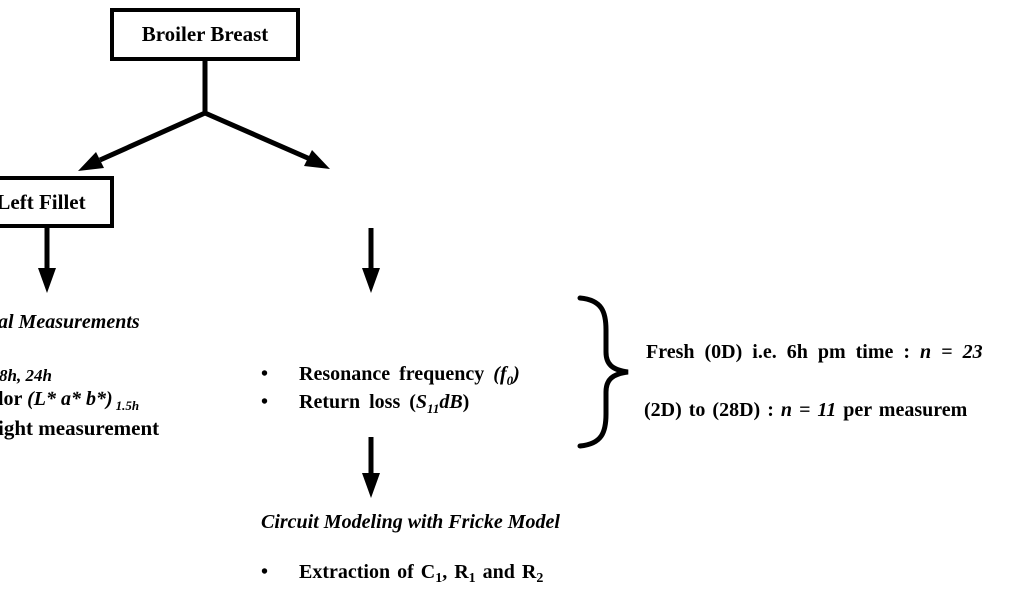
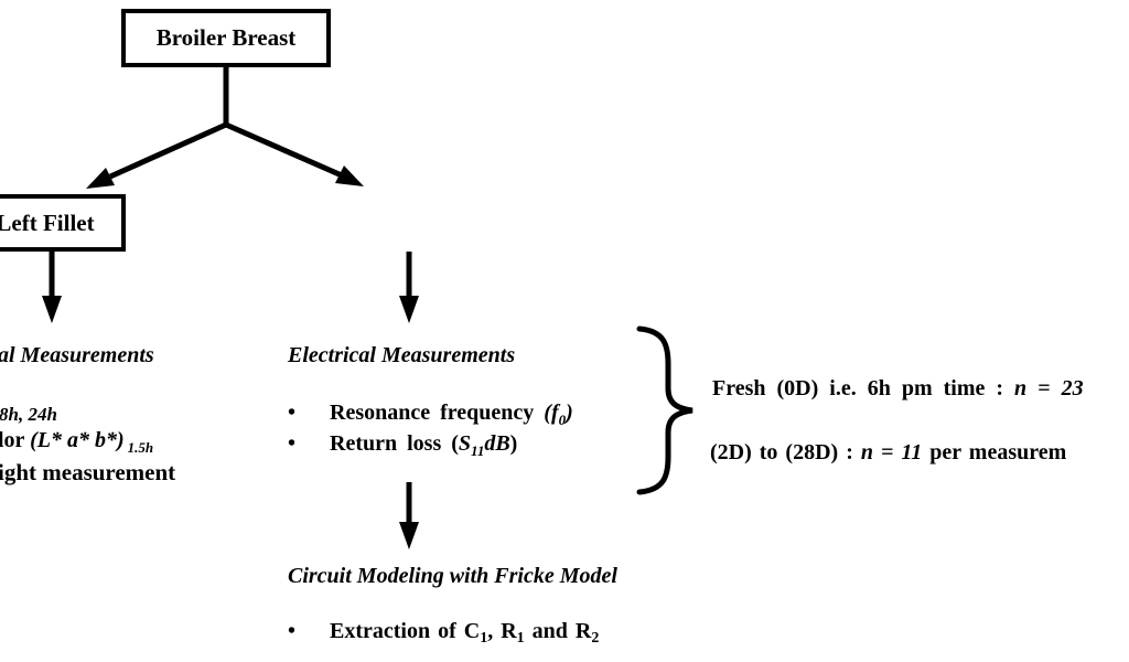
  Broiler Breast
  Left Fillet
  al Measurements
  8h, 24h
  lor (L* a* b*) 1.5h
  ight measurement
+ Electrical Measurements
  • Resonance frequency (f0)
  • Return loss (S11dB)
  Fresh (0D) i.e. 6h pm time : n = 23
  (2D) to (28D) : n = 11 per measurem
  Circuit Modeling with Fricke Model
  • Extraction of C1, R1 and R2
